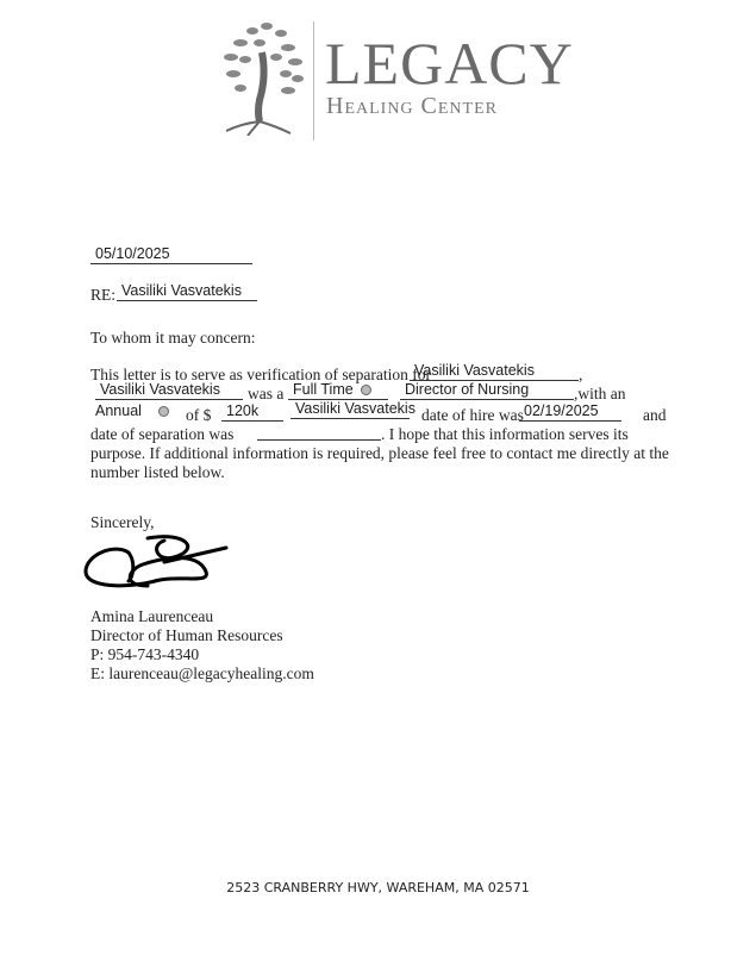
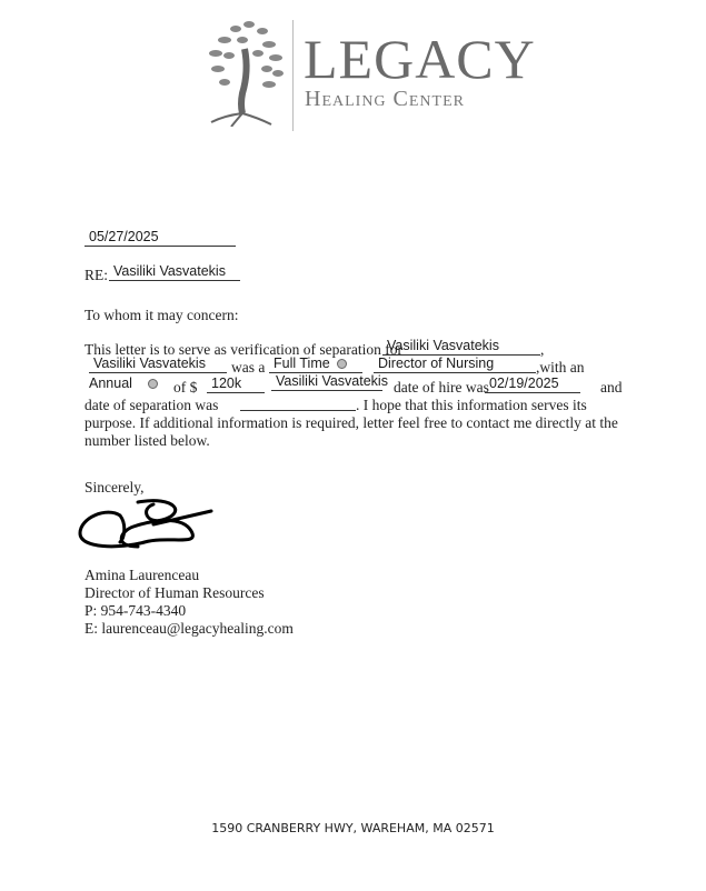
  LEGACY
  Healing Center
- 05/10/2025
+ 05/27/2025
  RE:
  Vasiliki Vasvatekis
  To whom it may concern:
  This letter is to serve as verification of separation for
  Vasiliki Vasvatekis
  ,
  Vasiliki Vasvatekis
  was a
  Full Time
  Director of Nursing
  ,with an
  Annual
  of $
  120k
  Vasiliki Vasvatekis
  date of hire was
  02/19/2025
  and
  date of separation was
  . I hope that this information serves its
- purpose. If additional information is required, please feel free to contact me directly at the
+ purpose. If additional information is required, letter feel free to contact me directly at the
  number listed below.
  Sincerely,
  Amina Laurenceau
  Director of Human Resources
  P: 954-743-4340
  E: laurenceau@legacyhealing.com
- 2523 CRANBERRY HWY, WAREHAM, MA 02571
+ 1590 CRANBERRY HWY, WAREHAM, MA 02571
